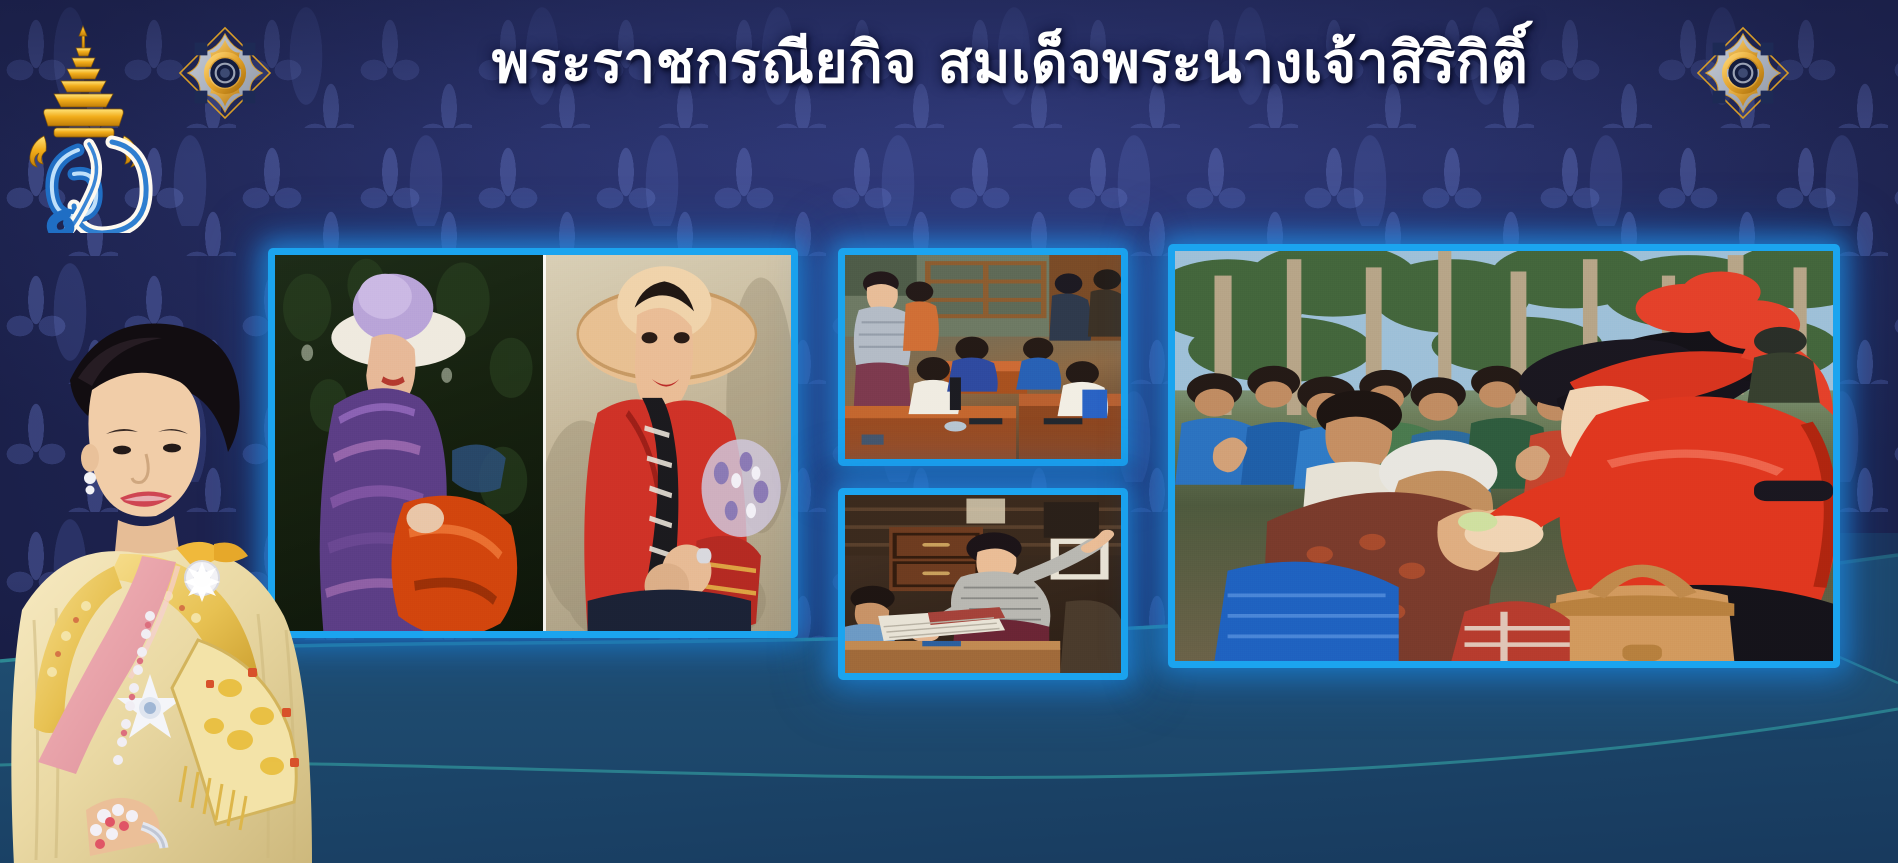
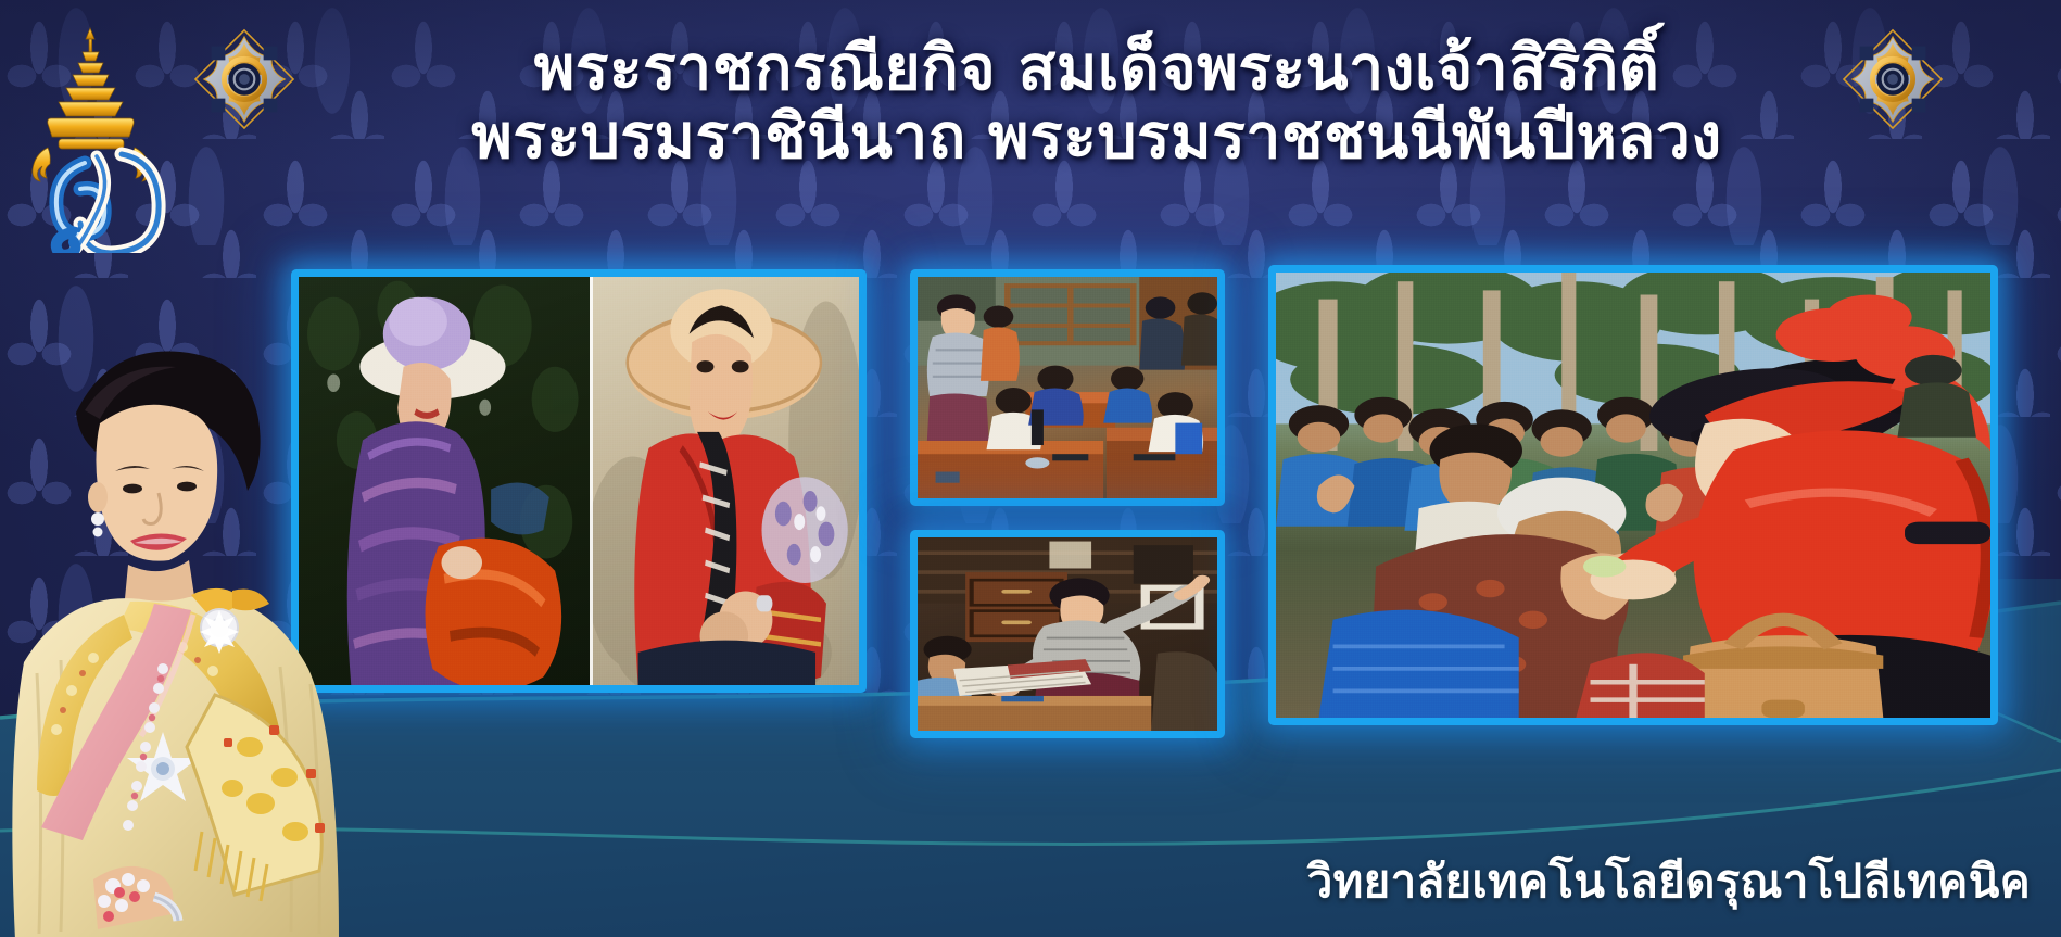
  พระราชกรณียกิจ สมเด็จพระนางเจ้าสิริกิติ์
+ พระบรมราชินีนาถ พระบรมราชชนนีพันปีหลวง
+ วิทยาลัยเทคโนโลยีดรุณาโปลีเทคนิค
